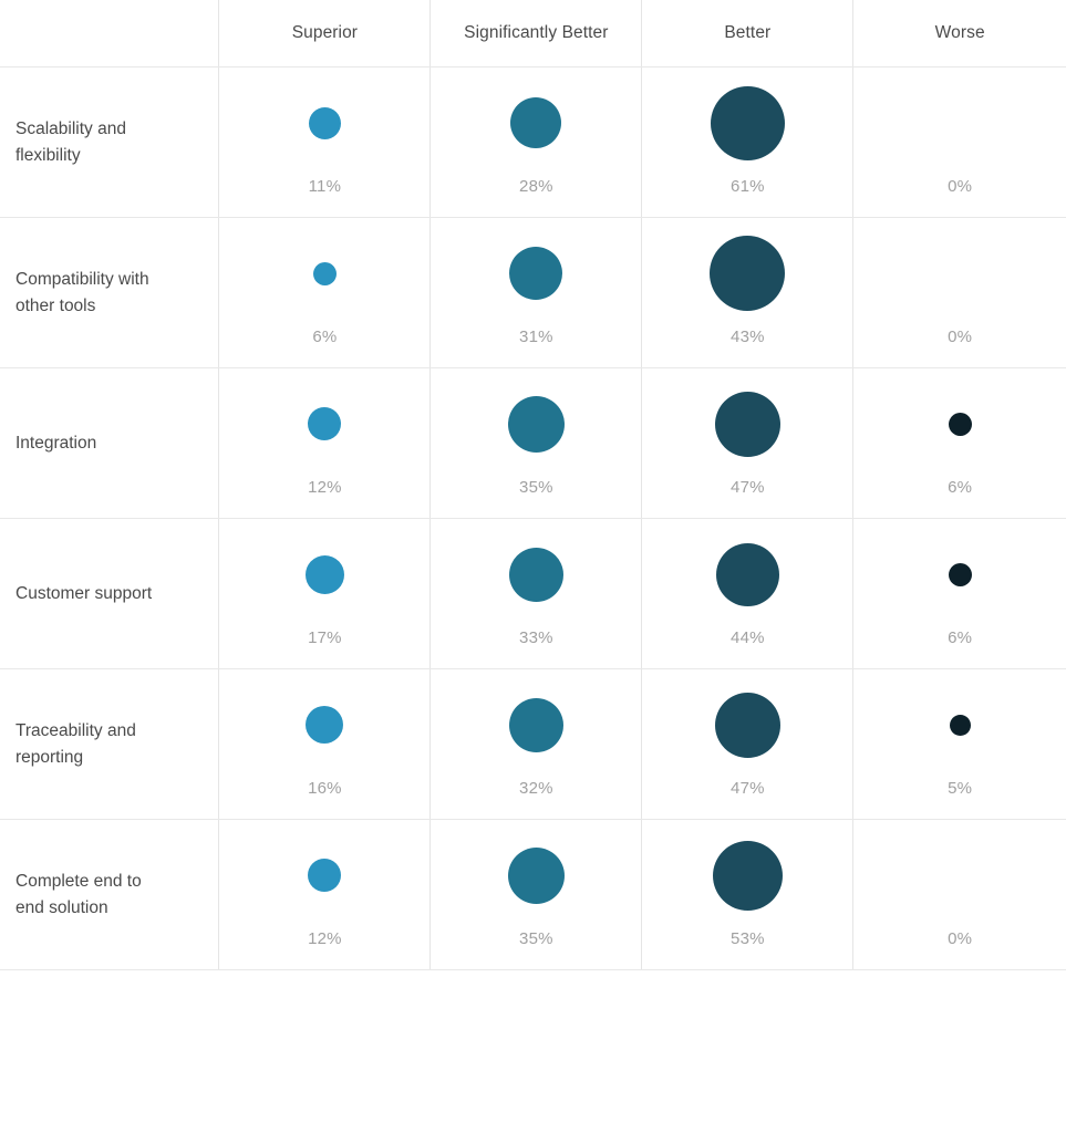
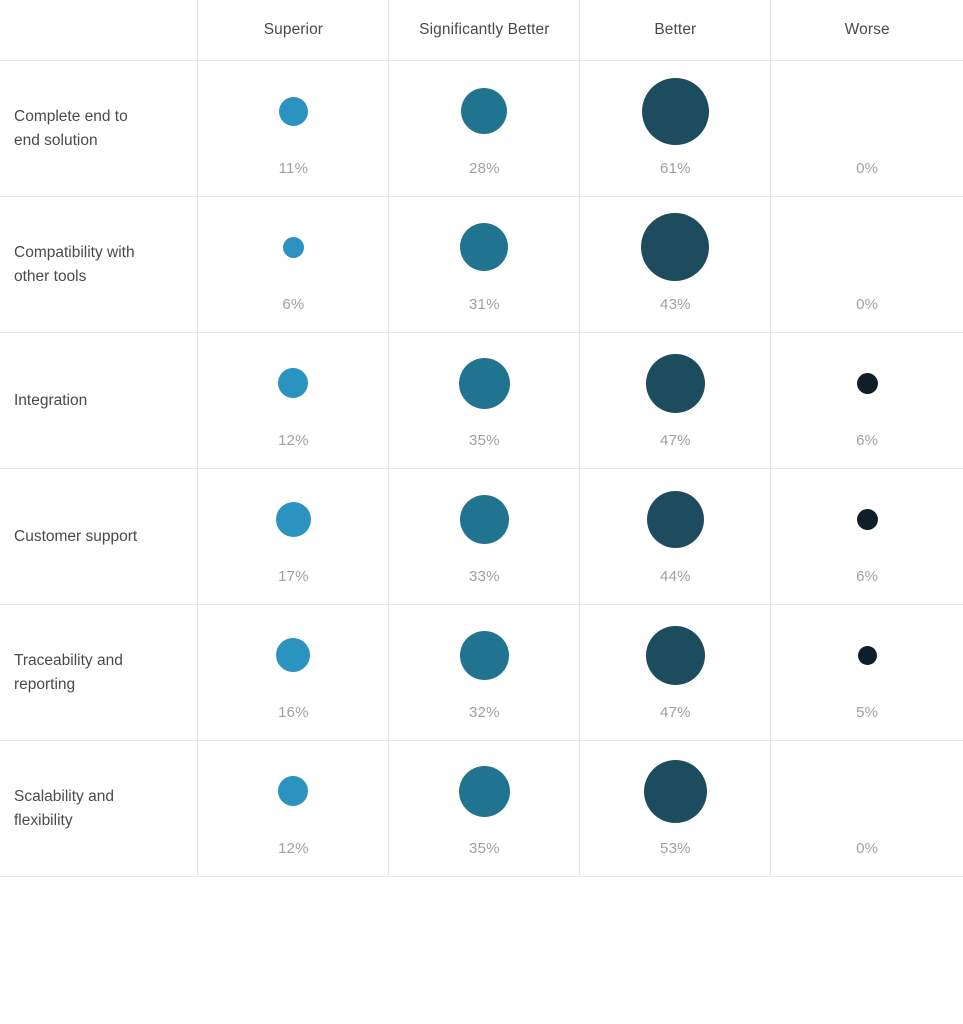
  	Superior	Significantly Better	Better	Worse
- Scalability and flexibility	11%	28%	61%	0%
+ Complete end to end solution	11%	28%	61%	0%
  Compatibility with other tools	6%	31%	43%	0%
  Integration	12%	35%	47%	6%
  Customer support	17%	33%	44%	6%
  Traceability and reporting	16%	32%	47%	5%
- Complete end to end solution	12%	35%	53%	0%
+ Scalability and flexibility	12%	35%	53%	0%
